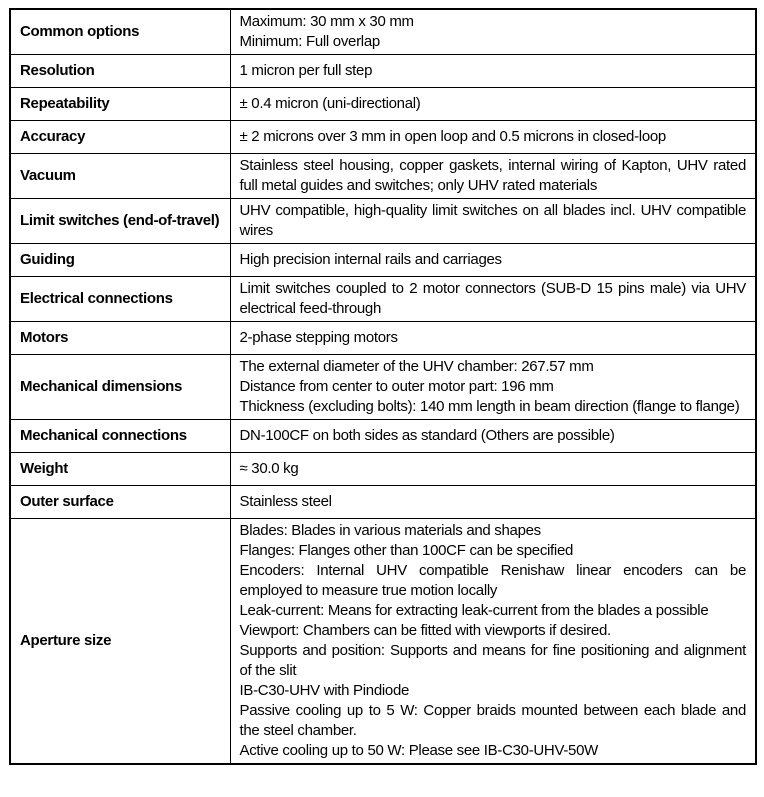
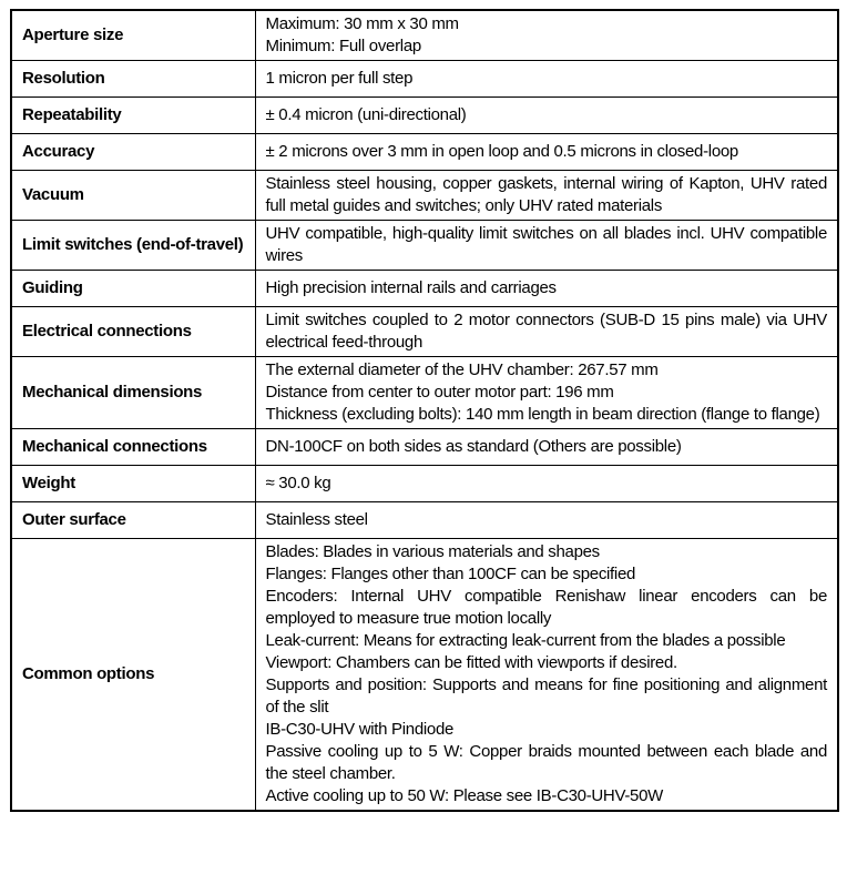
- Common options	Maximum: 30 mm x 30 mm Minimum: Full overlap
+ Aperture size	Maximum: 30 mm x 30 mm Minimum: Full overlap
  Resolution	1 micron per full step
  Repeatability	± 0.4 micron (uni-directional)
  Accuracy	± 2 microns over 3 mm in open loop and 0.5 microns in closed-loop
  Vacuum	Stainless steel housing, copper gaskets, internal wiring of Kapton, UHV rated full metal guides and switches; only UHV rated materials
  Limit switches (end-of-travel)	UHV compatible, high-quality limit switches on all blades incl. UHV compatible wires
  Guiding	High precision internal rails and carriages
  Electrical connections	Limit switches coupled to 2 motor connectors (SUB-D 15 pins male) via UHV electrical feed-through
- Motors	2-phase stepping motors
  Mechanical dimensions	The external diameter of the UHV chamber: 267.57 mm Distance from center to outer motor part: 196 mm Thickness (excluding bolts): 140 mm length in beam direction (flange to flange)
  Mechanical connections	DN-100CF on both sides as standard (Others are possible)
  Weight	≈ 30.0 kg
  Outer surface	Stainless steel
- Aperture size	Blades: Blades in various materials and shapes Flanges: Flanges other than 100CF can be specified Encoders: Internal UHV compatible Renishaw linear encoders can be employed to measure true motion locally Leak-current: Means for extracting leak-current from the blades a possible Viewport: Chambers can be fitted with viewports if desired. Supports and position: Supports and means for fine positioning and alignment of the slit IB-C30-UHV with Pindiode Passive cooling up to 5 W: Copper braids mounted between each blade and the steel chamber. Active cooling up to 50 W: Please see IB-C30-UHV-50W
+ Common options	Blades: Blades in various materials and shapes Flanges: Flanges other than 100CF can be specified Encoders: Internal UHV compatible Renishaw linear encoders can be employed to measure true motion locally Leak-current: Means for extracting leak-current from the blades a possible Viewport: Chambers can be fitted with viewports if desired. Supports and position: Supports and means for fine positioning and alignment of the slit IB-C30-UHV with Pindiode Passive cooling up to 5 W: Copper braids mounted between each blade and the steel chamber. Active cooling up to 50 W: Please see IB-C30-UHV-50W
